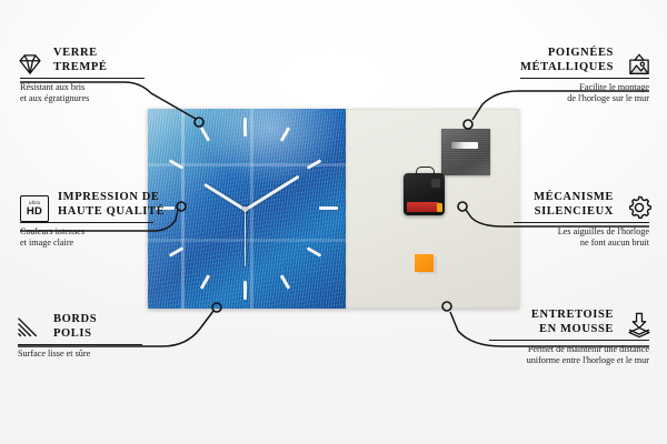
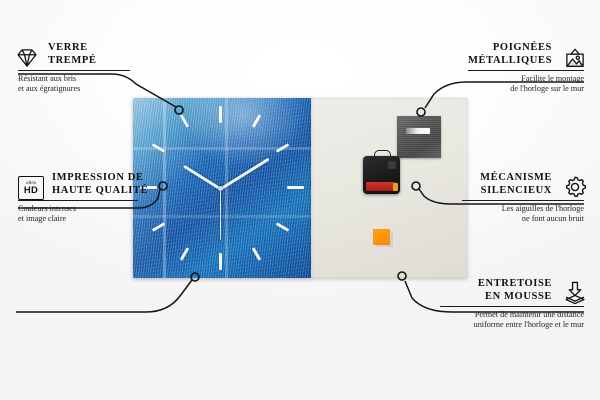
  VERRE
  TREMPÉ
  Résistant aux bris
  et aux égratignures
  HD
  IMPRESSION DE
  HAUTE QUALITÉ
  Couleurs intenses
  et image claire
- BORDS
- POLIS
- Surface lisse et sûre
  POIGNÉES
  MÉTALLIQUES
  Facilite le montage
  de l'horloge sur le mur
  MÉCANISME
  SILENCIEUX
  Les aiguilles de l'horloge
  ne font aucun bruit
  ENTRETOISE
  EN MOUSSE
  Permet de maintenir une distance
  uniforme entre l'horloge et le mur
